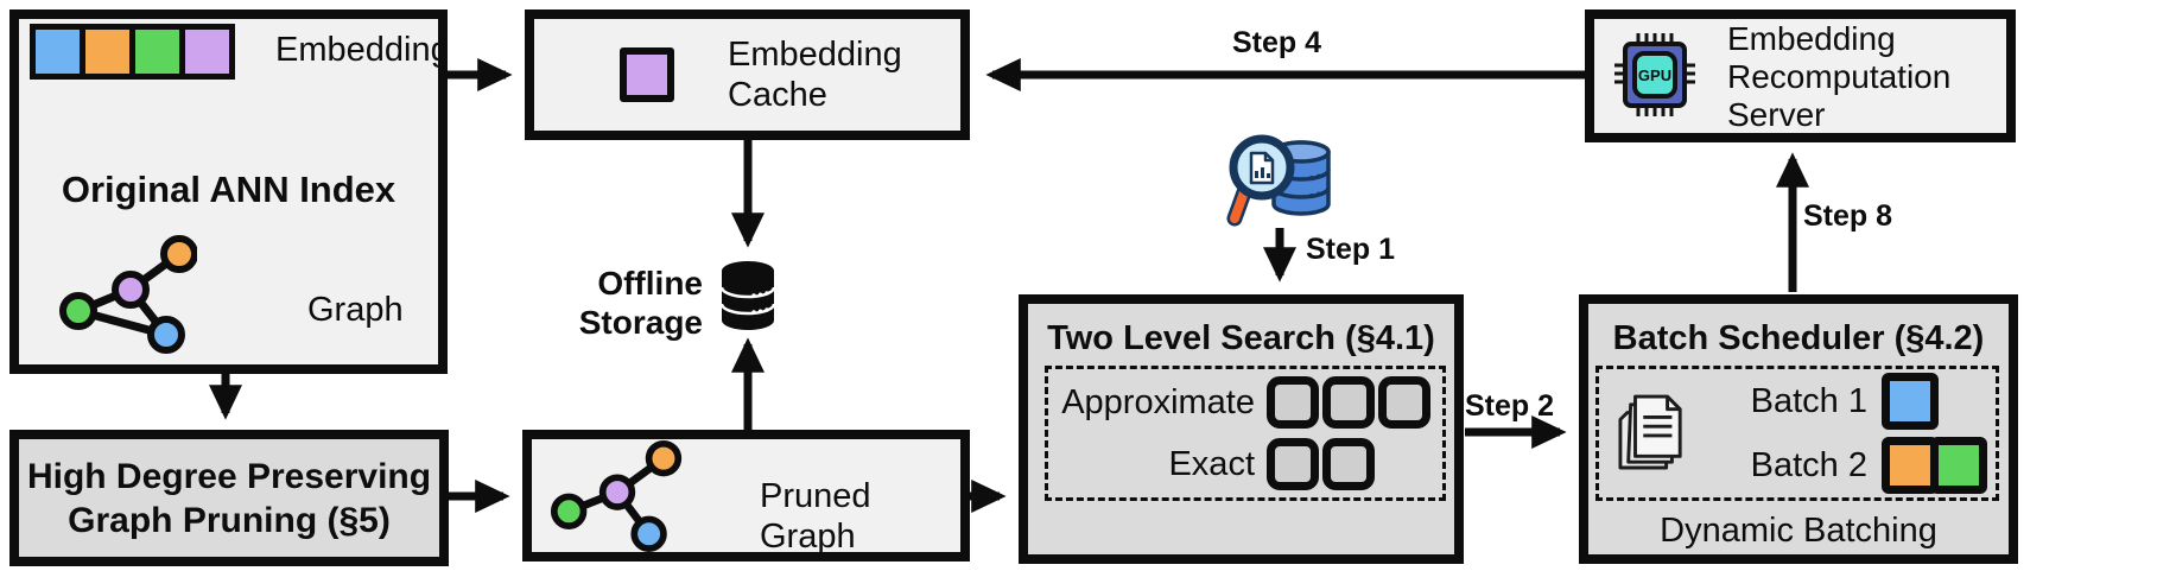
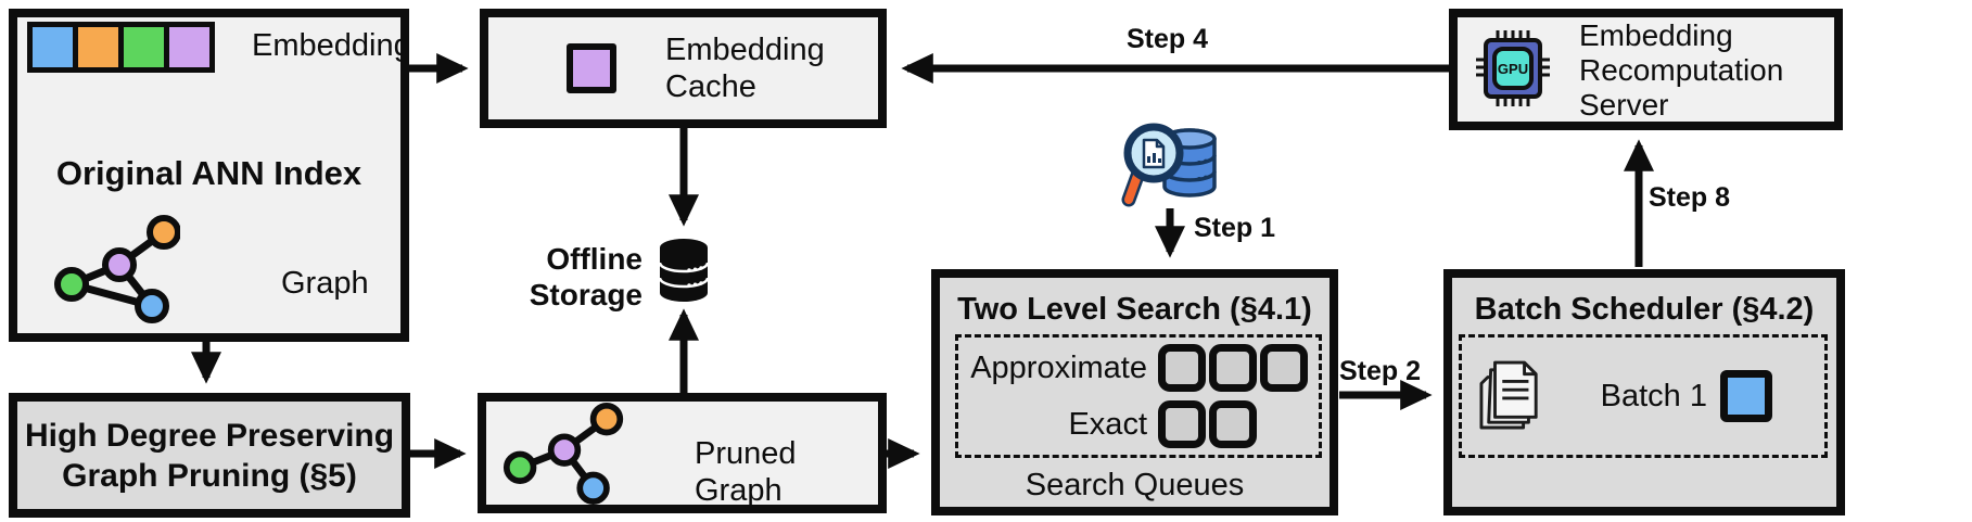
  Embedding
  Original ANN Index
  Graph
  Embedding
  Cache
  Offline
  Storage
  High Degree Preserving
  Graph Pruning (§5)
  Pruned Graph
  Step 1
  Step 2
  Step 8
  Step 4
  Two Level Search (§4.1)
  Approximate
  Exact
+ Search Queues
  Batch Scheduler (§4.2)
  Batch 1
- Batch 2
- Dynamic Batching
  GPU
  Embedding
  Recomputation
  Server
